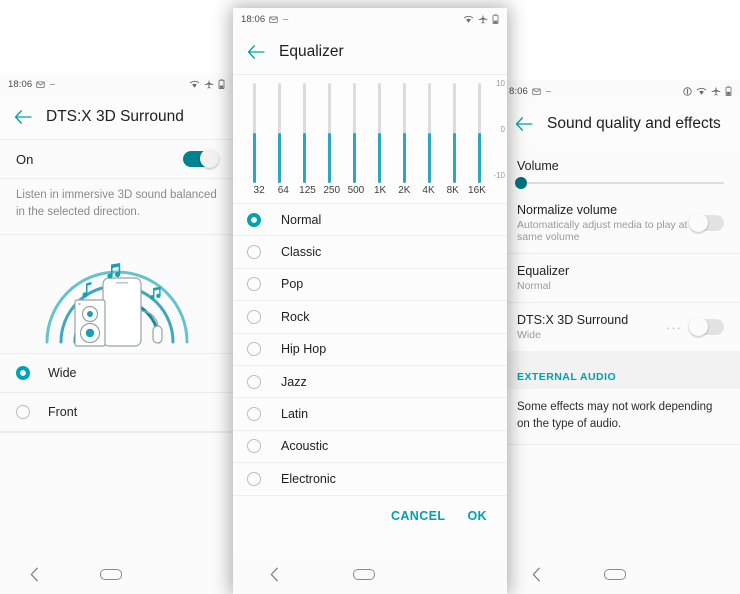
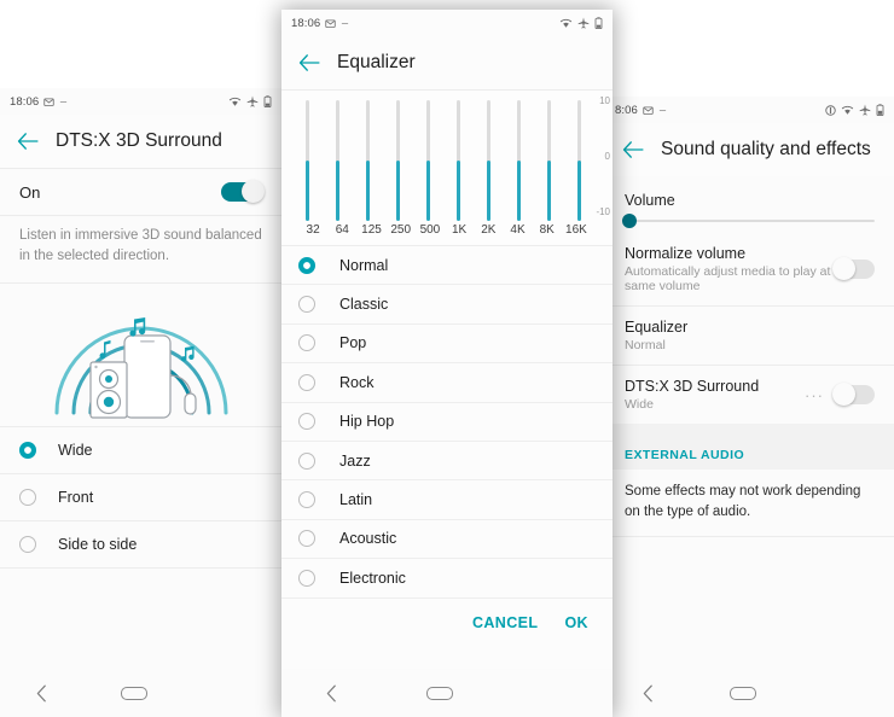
  18:06
  DTS:X 3D Surround
  On
  Listen in immersive 3D sound balanced in the selected direction.
  Wide
  Front
+ Side to side
  8:06
  Sound quality and effects
  Volume
  Normalize volume
  Automatically adjust media to play at same volume
  Equalizer
  Normal
  DTS:X 3D Surround
  Wide
  ···
  EXTERNAL AUDIO
  Some effects may not work depending on the type of audio.
  18:06
  Equalizer
  10
  0
  -10
  32
  64
  125
  250
  500
  1K
  2K
  4K
  8K
  16K
  Normal
  Classic
  Pop
  Rock
  Hip Hop
  Jazz
  Latin
  Acoustic
  Electronic
  CANCEL
  OK
